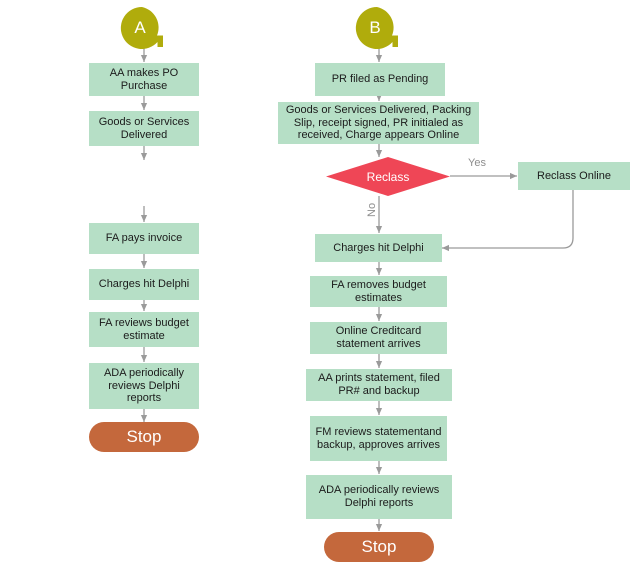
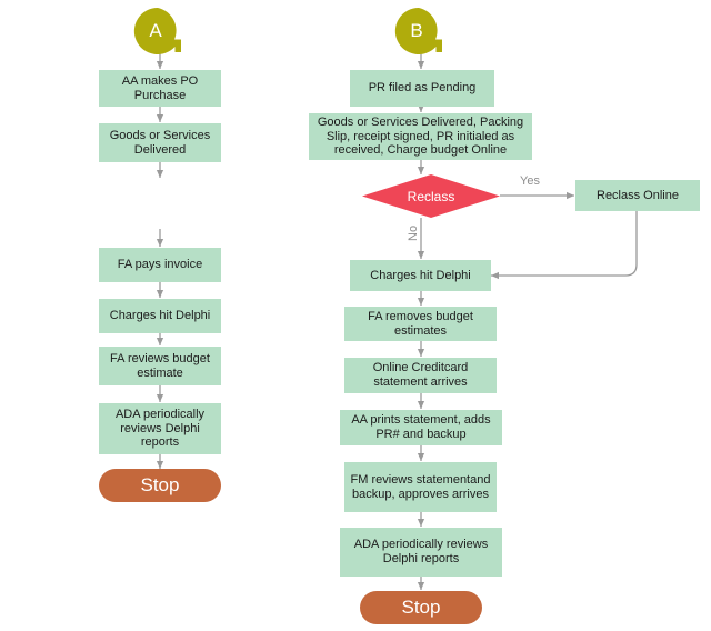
  A
  AA makes PO Purchase
  Goods or Services Delivered
  FA pays invoice
  Charges hit Delphi
  FA reviews budget estimate
  ADA periodically reviews Delphi reports
  Stop
  B
  PR filed as Pending
- Goods or Services Delivered, Packing Slip, receipt signed, PR initialed as received, Charge appears Online
+ Goods or Services Delivered, Packing Slip, receipt signed, PR initialed as received, Charge budget Online
  Reclass
  Yes
  Reclass Online
  Charges hit Delphi
  FA removes budget estimates
  Online Creditcard statement arrives
- AA prints statement, filed PR# and backup
+ AA prints statement, adds PR# and backup
  FM reviews statementand backup, approves arrives
  ADA periodically reviews Delphi reports
  Stop
